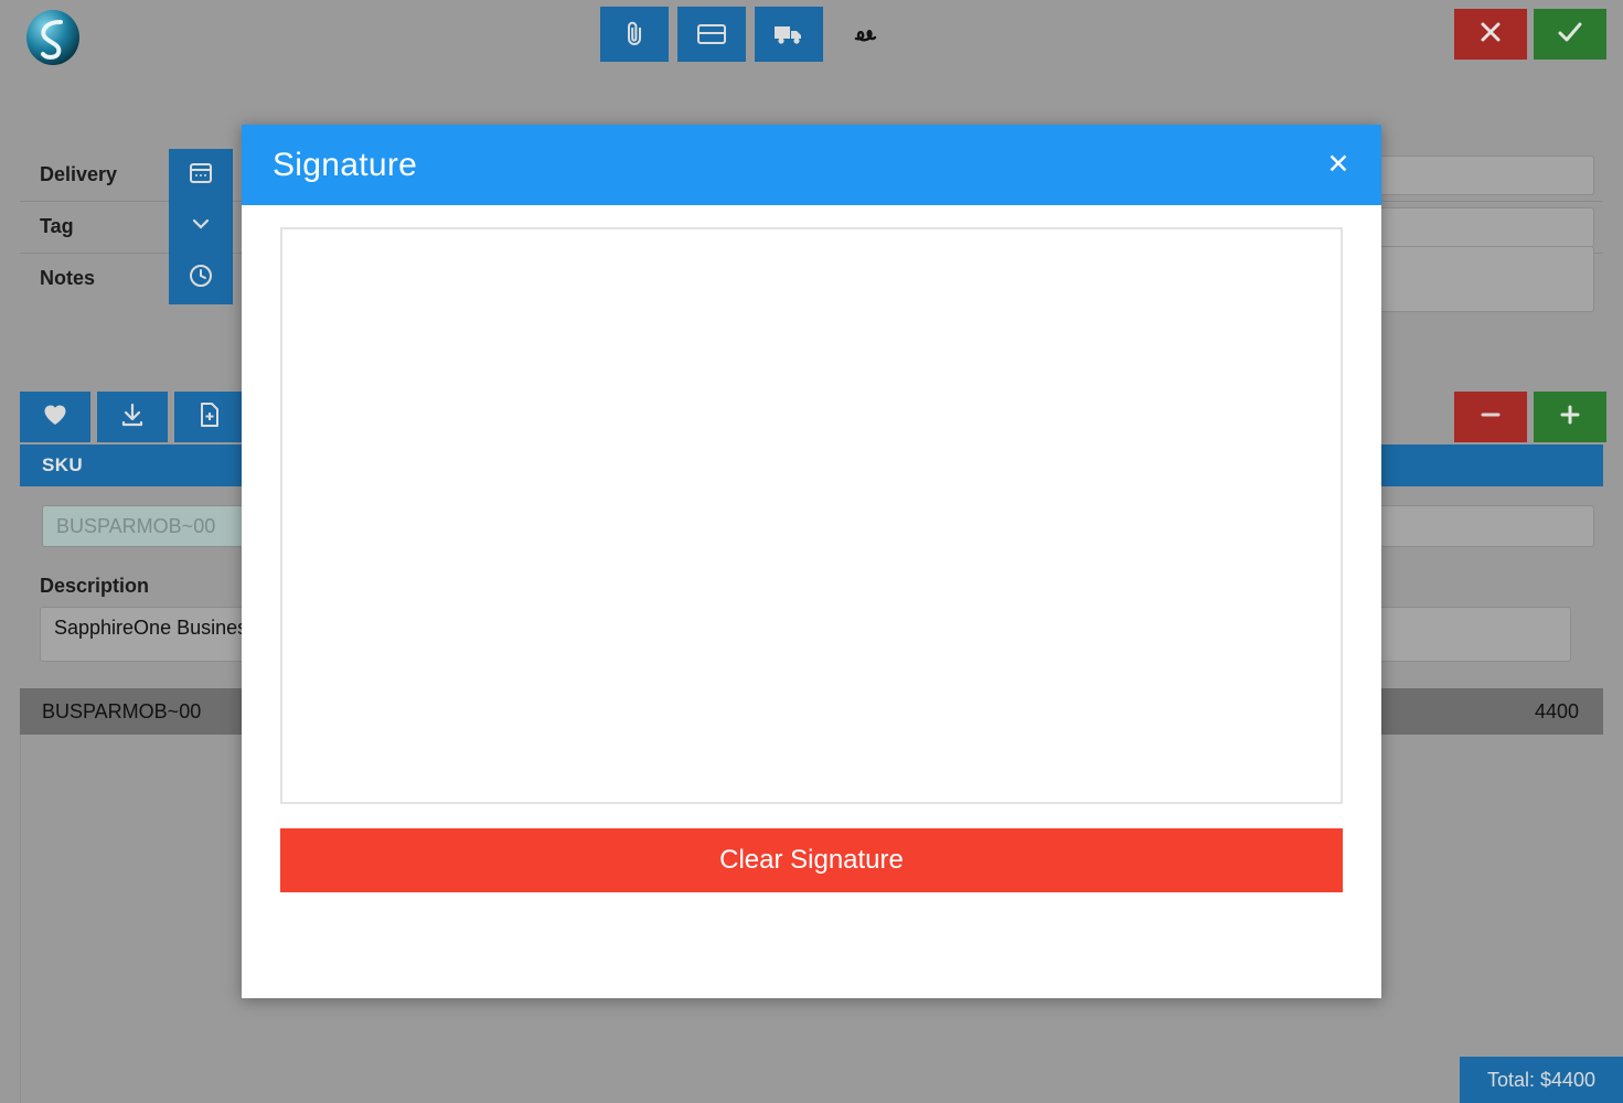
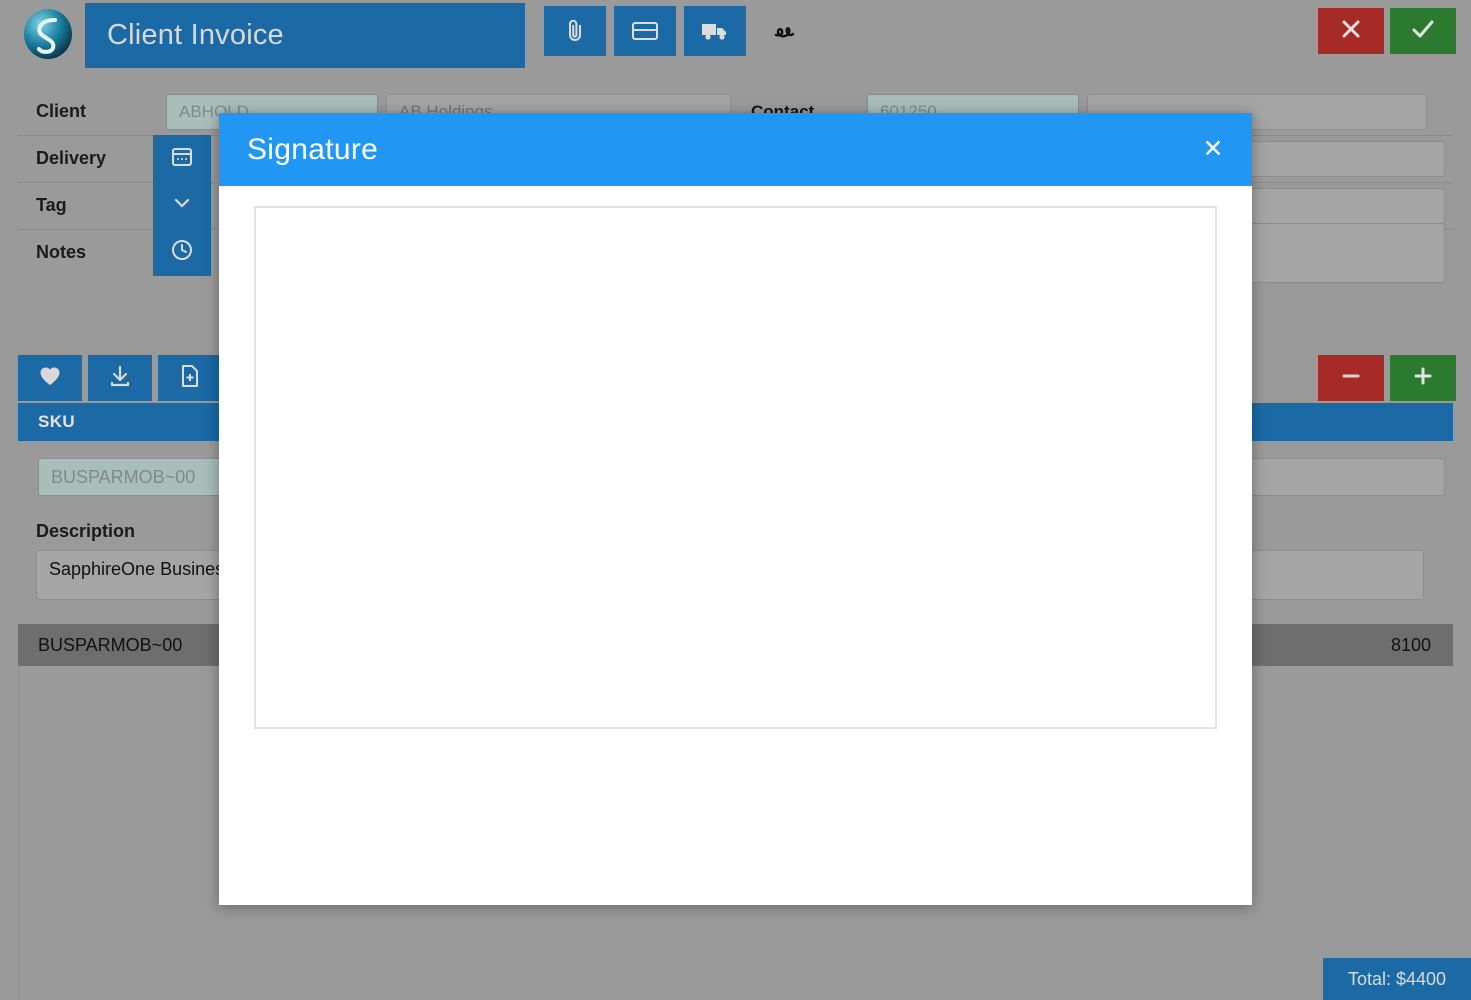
+ Client Invoice
+ Client
+ ABHOLD
+ AB Holdings
+ Contact
+ 601250
  Delivery
  Tag
  Notes
  SKU
  BUSPARMOB~00
  Description
  BUSPARMOB~00
- 4400
+ 8100
  Total: $4400
  Signature
  ✕
- Clear Signature
